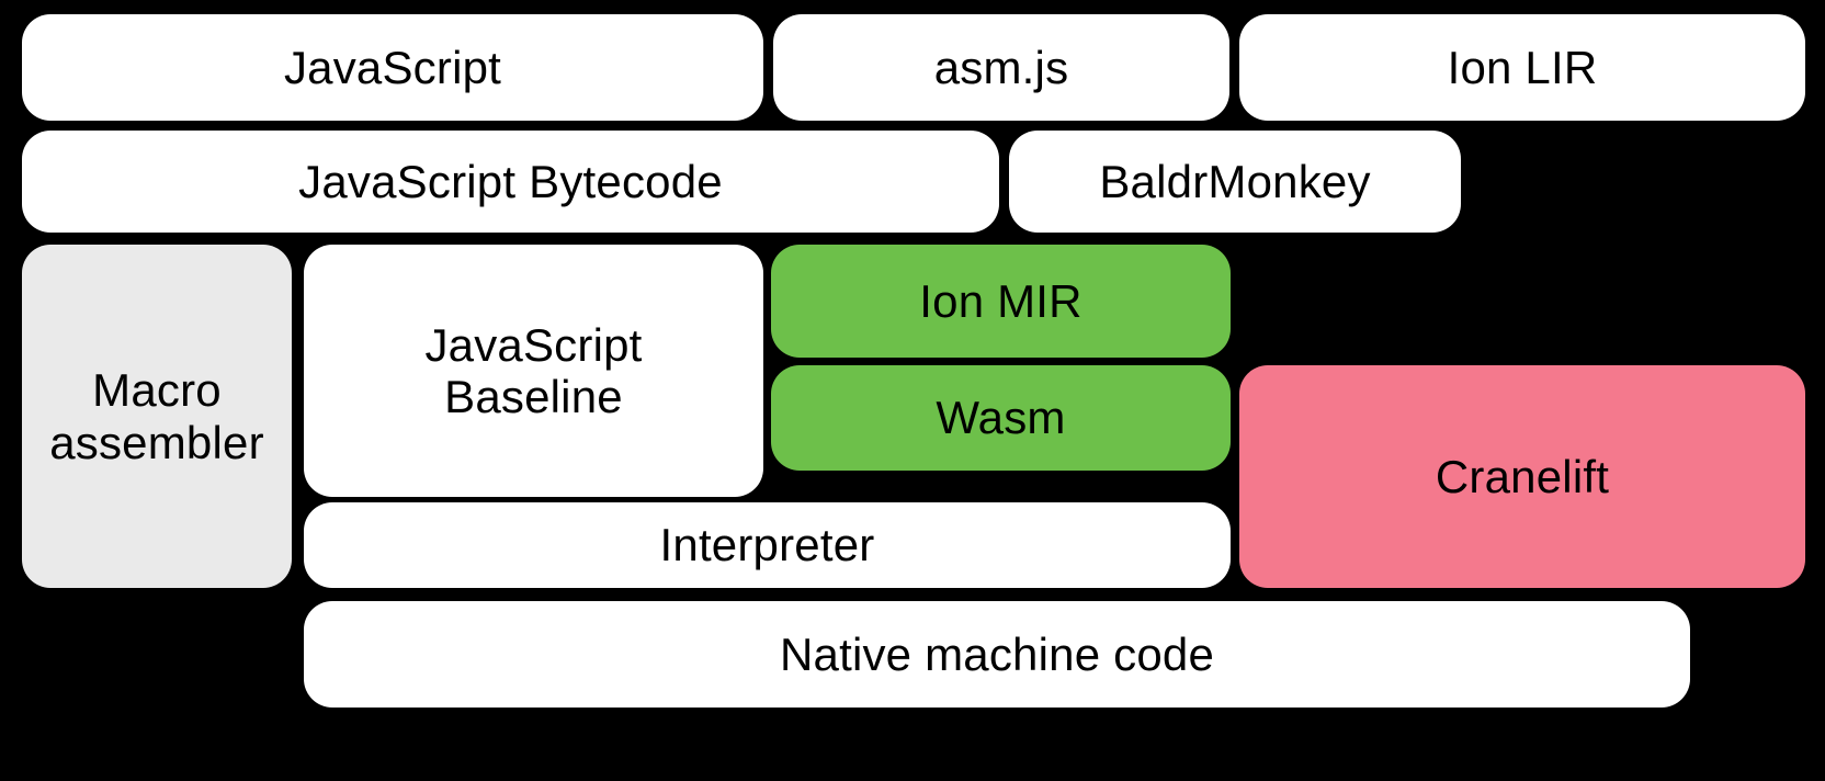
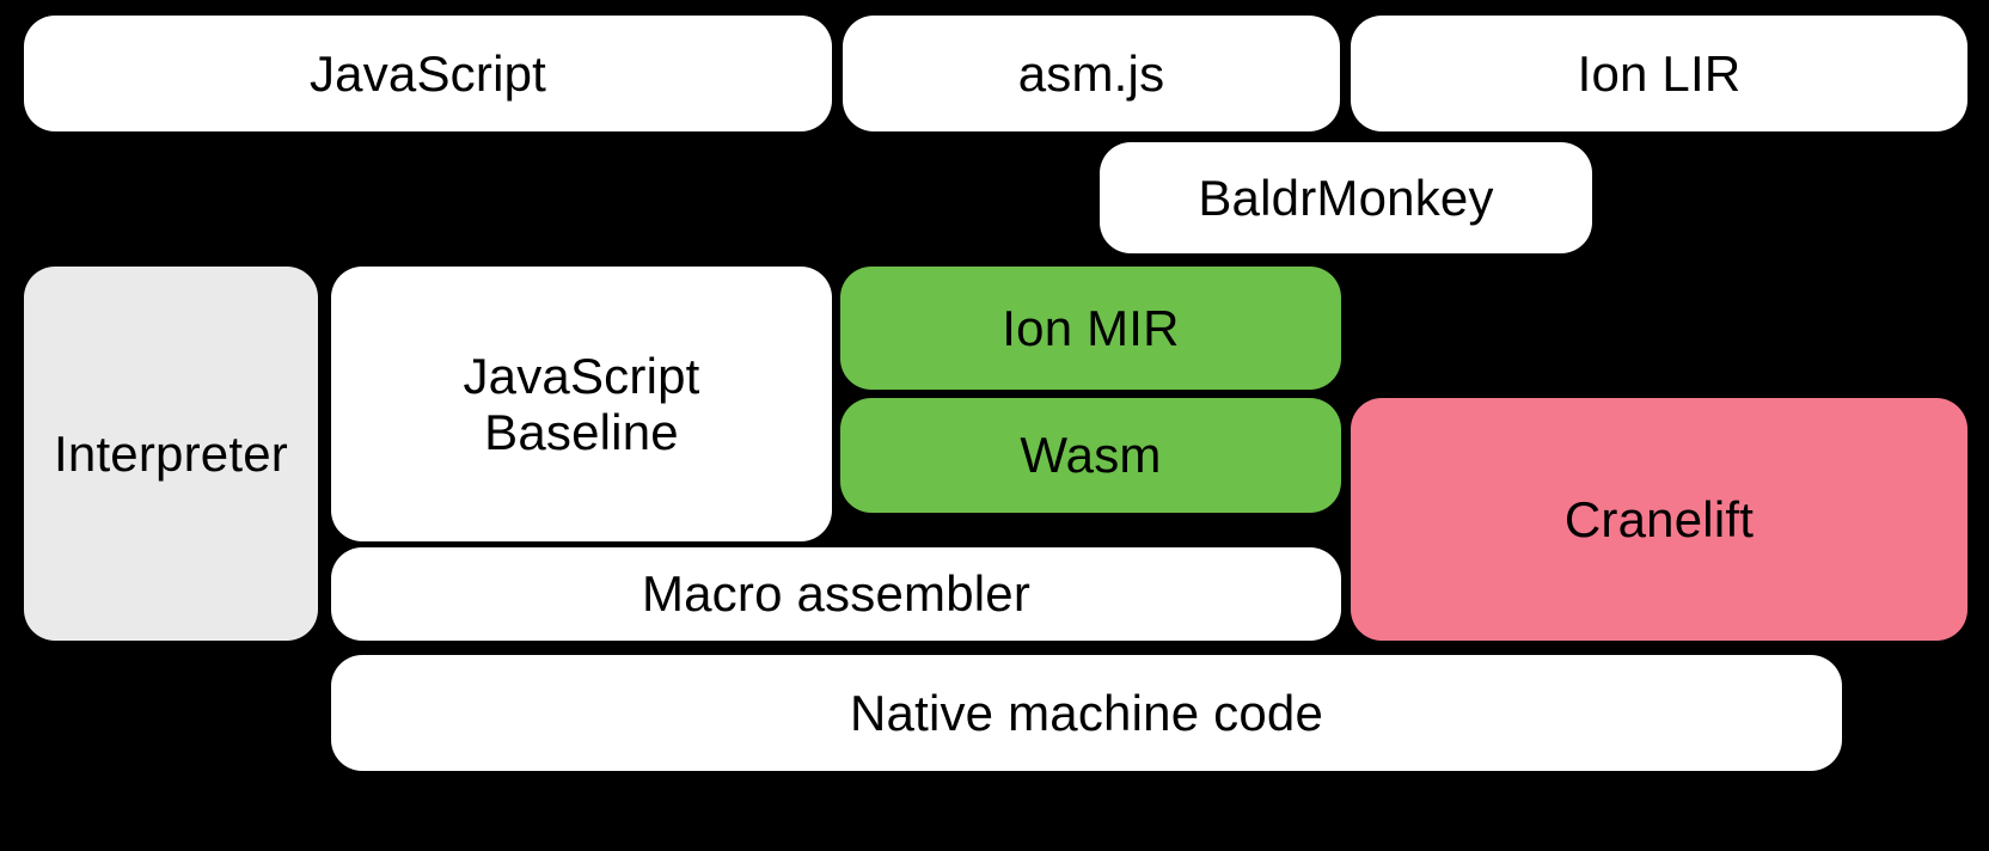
  JavaScript
  asm.js
  Ion LIR
- JavaScript Bytecode
  BaldrMonkey
- Macro assembler
+ Interpreter
  JavaScript
  Baseline
  Ion MIR
  Wasm
  Cranelift
- Interpreter
+ Macro assembler
  Native machine code
